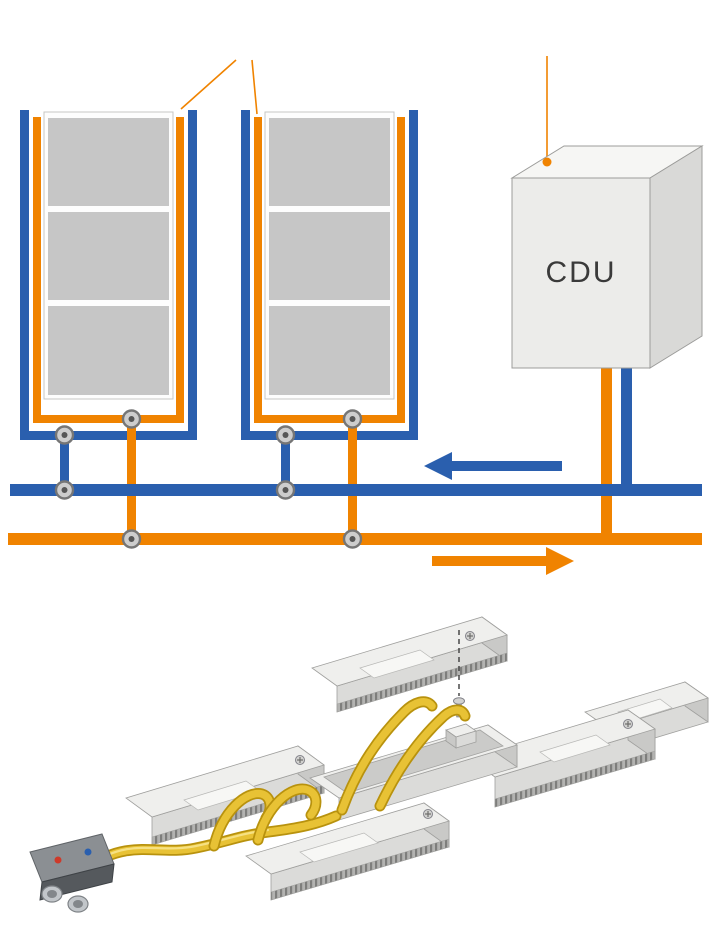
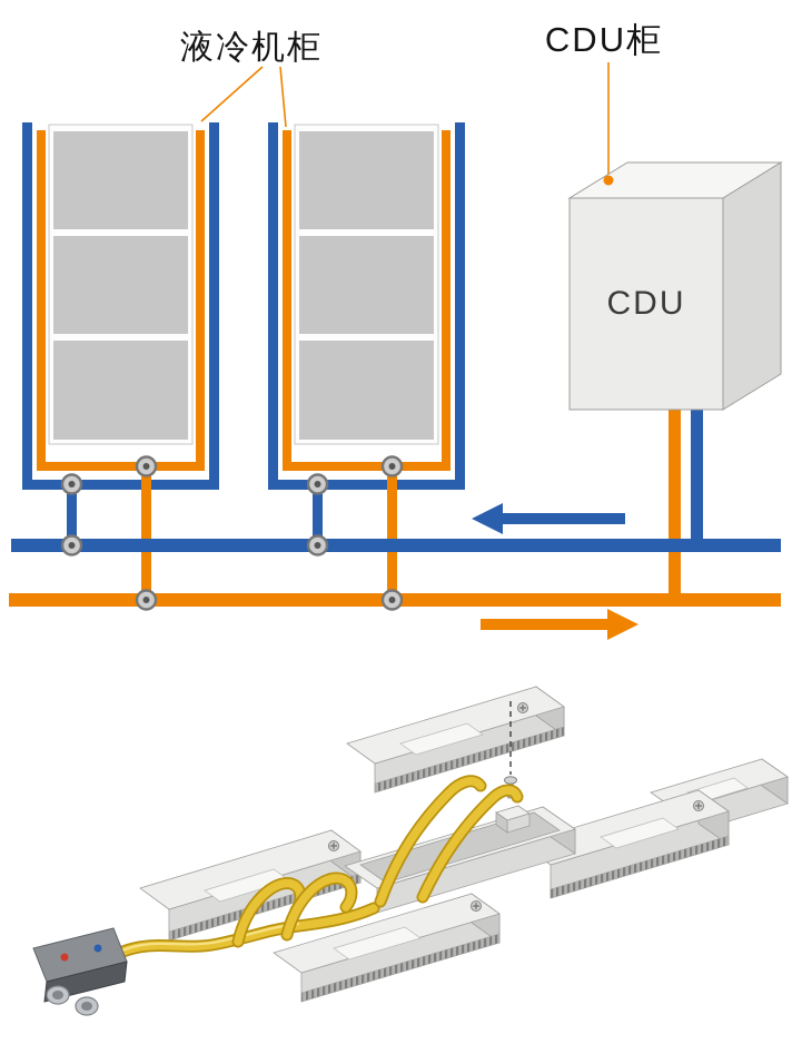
  CDU
+ 液冷机柜
+ CDU柜
